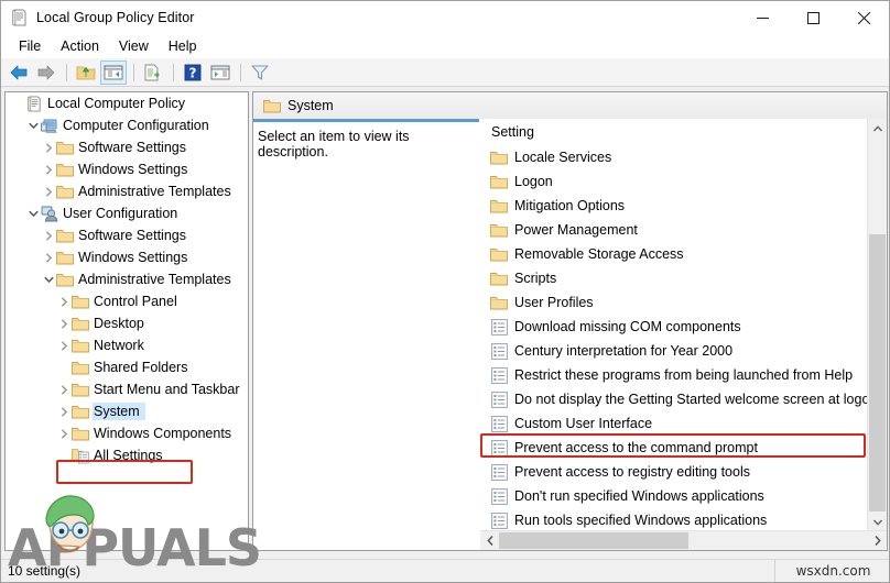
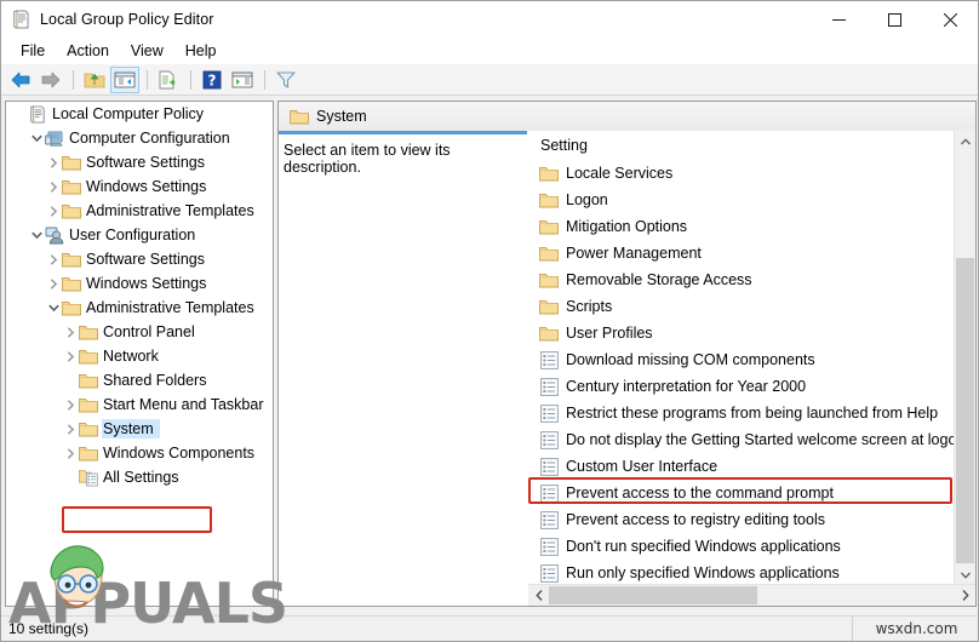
  Local Group Policy Editor
  File
  Action
  View
  Help
  ?
  Local Computer Policy
  Computer Configuration
  Software Settings
  Windows Settings
  Administrative Templates
  User Configuration
  Software Settings
  Windows Settings
  Administrative Templates
  Control Panel
- Desktop
  Network
  Shared Folders
  Start Menu and Taskbar
  System
  Windows Components
  All Settings
  System
  Select an item to view its description.
  Setting
  Locale Services
  Logon
  Mitigation Options
  Power Management
  Removable Storage Access
  Scripts
  User Profiles
  Download missing COM components
  Century interpretation for Year 2000
  Restrict these programs from being launched from Help
  Do not display the Getting Started welcome screen at logo
  Custom User Interface
  Prevent access to the command prompt
  Prevent access to registry editing tools
  Don't run specified Windows applications
- Run tools specified Windows applications
+ Run only specified Windows applications
  10 setting(s)
  wsxdn.com
  APUALS
